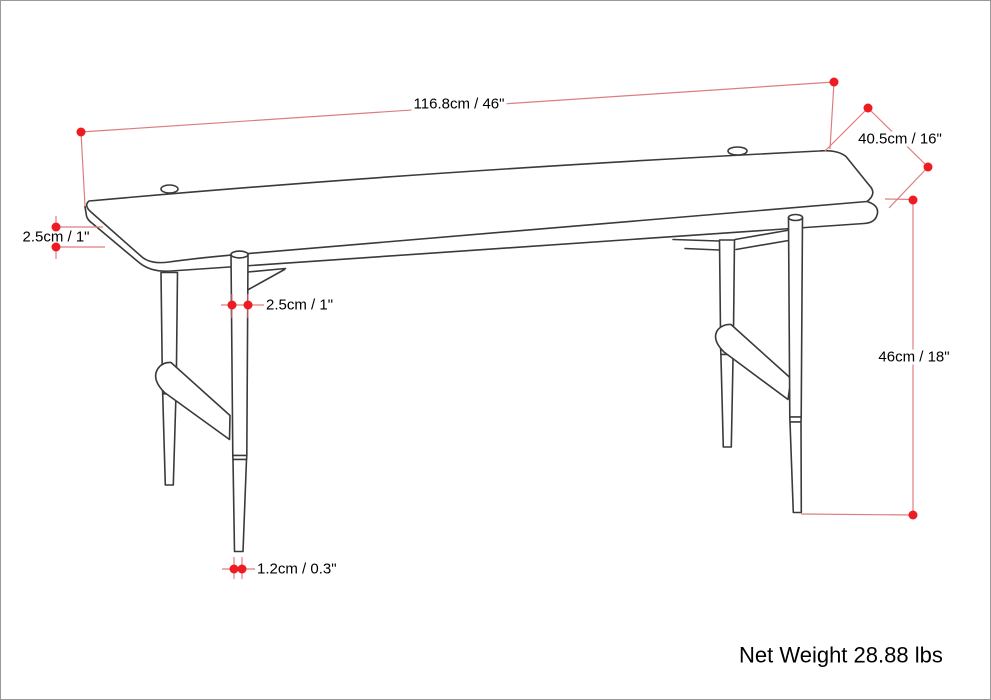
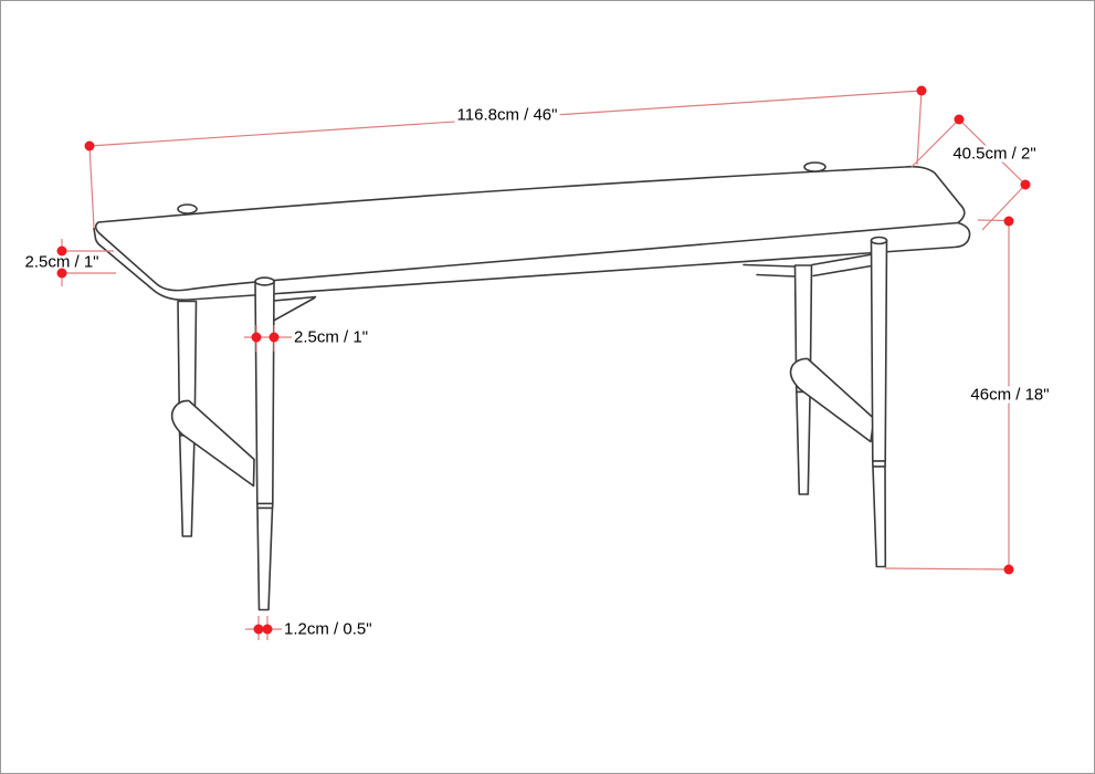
  116.8cm / 46"
- 40.5cm / 16"
+ 40.5cm / 2"
  46cm / 18"
  2.5cm / 1"
  2.5cm / 1"
- 1.2cm / 0.3"
+ 1.2cm / 0.5"
- Net Weight 28.88 lbs
